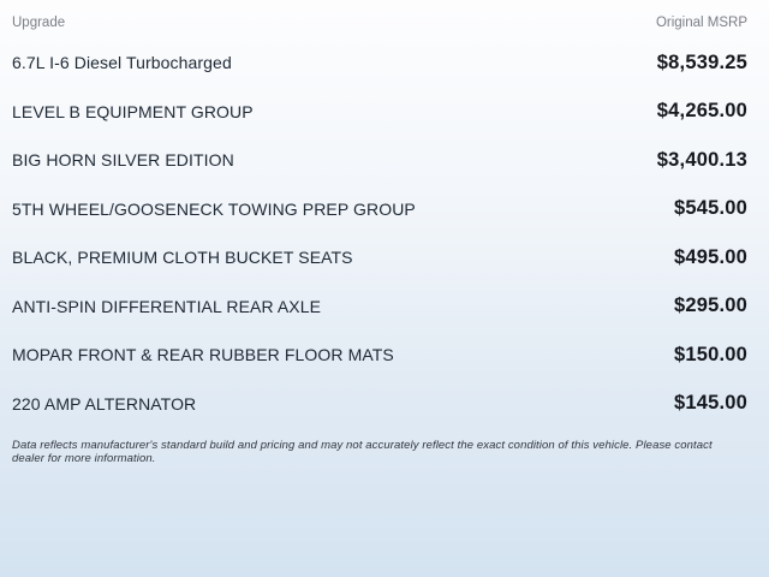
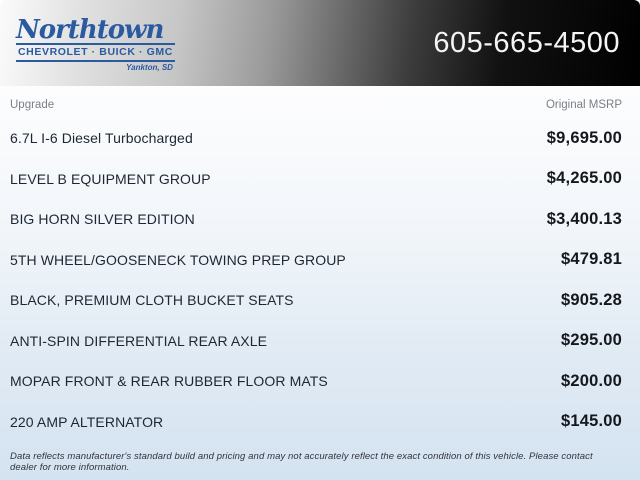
+ Northtown
+ CHEVROLET · BUICK · GMC
+ Yankton, SD
+ 605-665-4500
  Upgrade
  Original MSRP
  6.7L I-6 Diesel Turbocharged
- $8,539.25
+ $9,695.00
  LEVEL B EQUIPMENT GROUP
  $4,265.00
  BIG HORN SILVER EDITION
  $3,400.13
  5TH WHEEL/GOOSENECK TOWING PREP GROUP
- $545.00
+ $479.81
  BLACK, PREMIUM CLOTH BUCKET SEATS
- $495.00
+ $905.28
  ANTI-SPIN DIFFERENTIAL REAR AXLE
  $295.00
  MOPAR FRONT & REAR RUBBER FLOOR MATS
- $150.00
+ $200.00
  220 AMP ALTERNATOR
  $145.00
  Data reflects manufacturer's standard build and pricing and may not accurately reflect the exact condition of this vehicle. Please contact dealer for more information.
